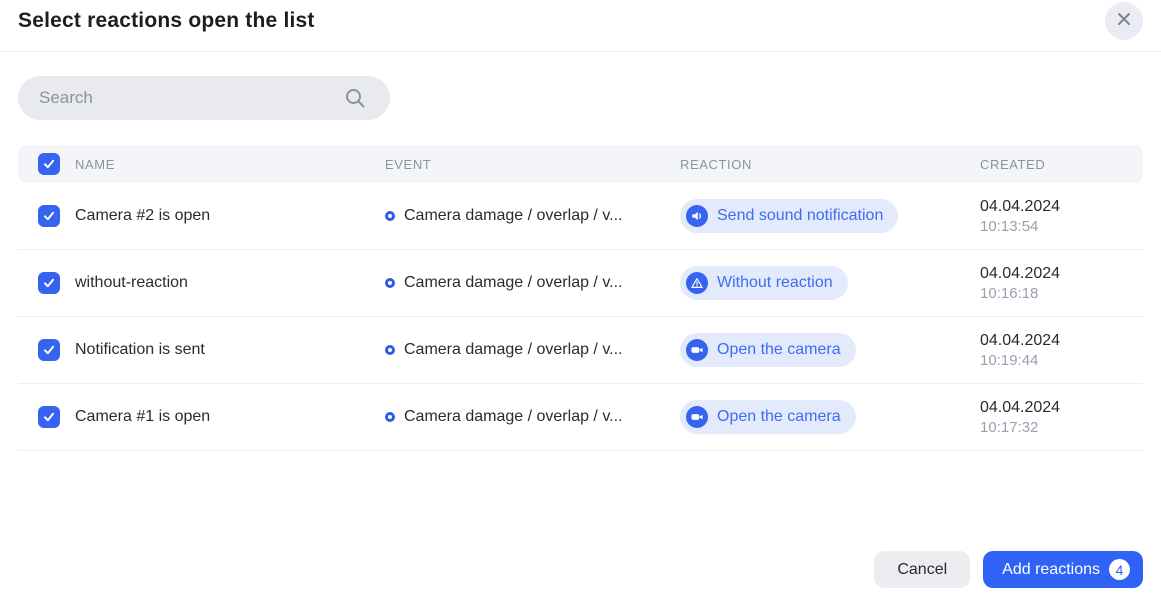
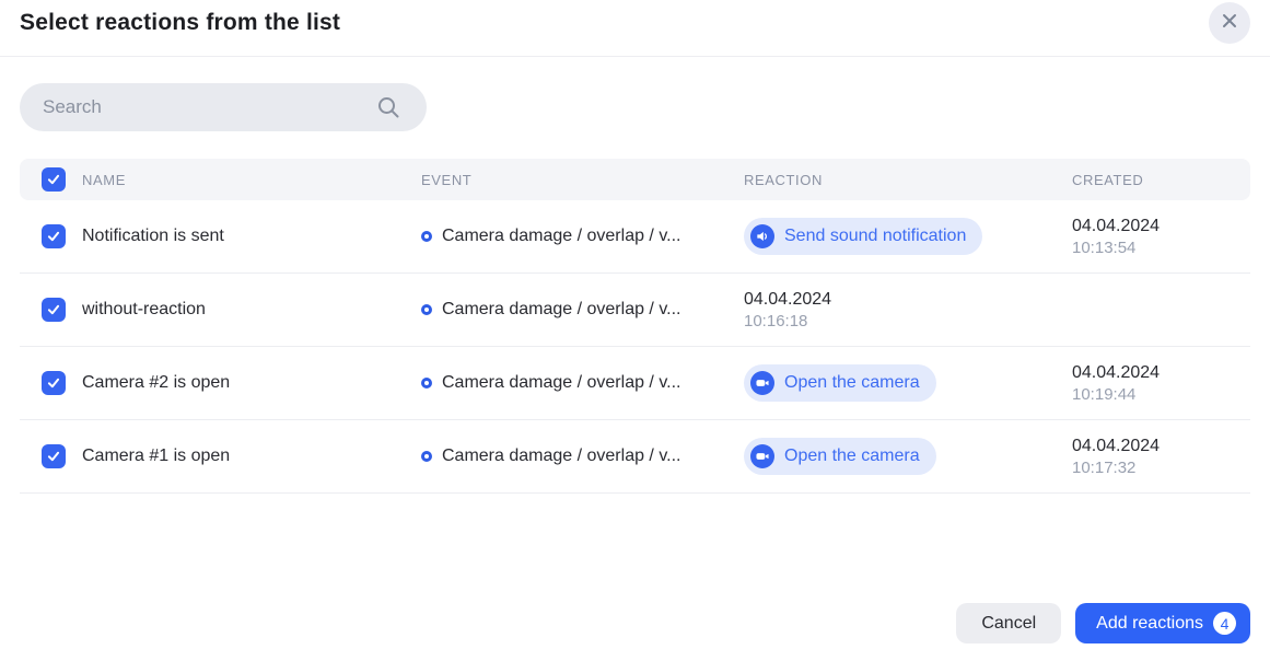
- Select reactions open the list
+ Select reactions from the list
  Search
  NAME
  EVENT
  REACTION
  CREATED
- Camera #2 is open
+ Notification is sent
  Camera damage / overlap / v...
  Send sound notification
  04.04.2024
  10:13:54
  without-reaction
  Camera damage / overlap / v...
- Without reaction
  04.04.2024
  10:16:18
- Notification is sent
+ Camera #2 is open
  Camera damage / overlap / v...
  Open the camera
  04.04.2024
  10:19:44
  Camera #1 is open
  Camera damage / overlap / v...
  Open the camera
  04.04.2024
  10:17:32
  Cancel
  Add reactions
  4
